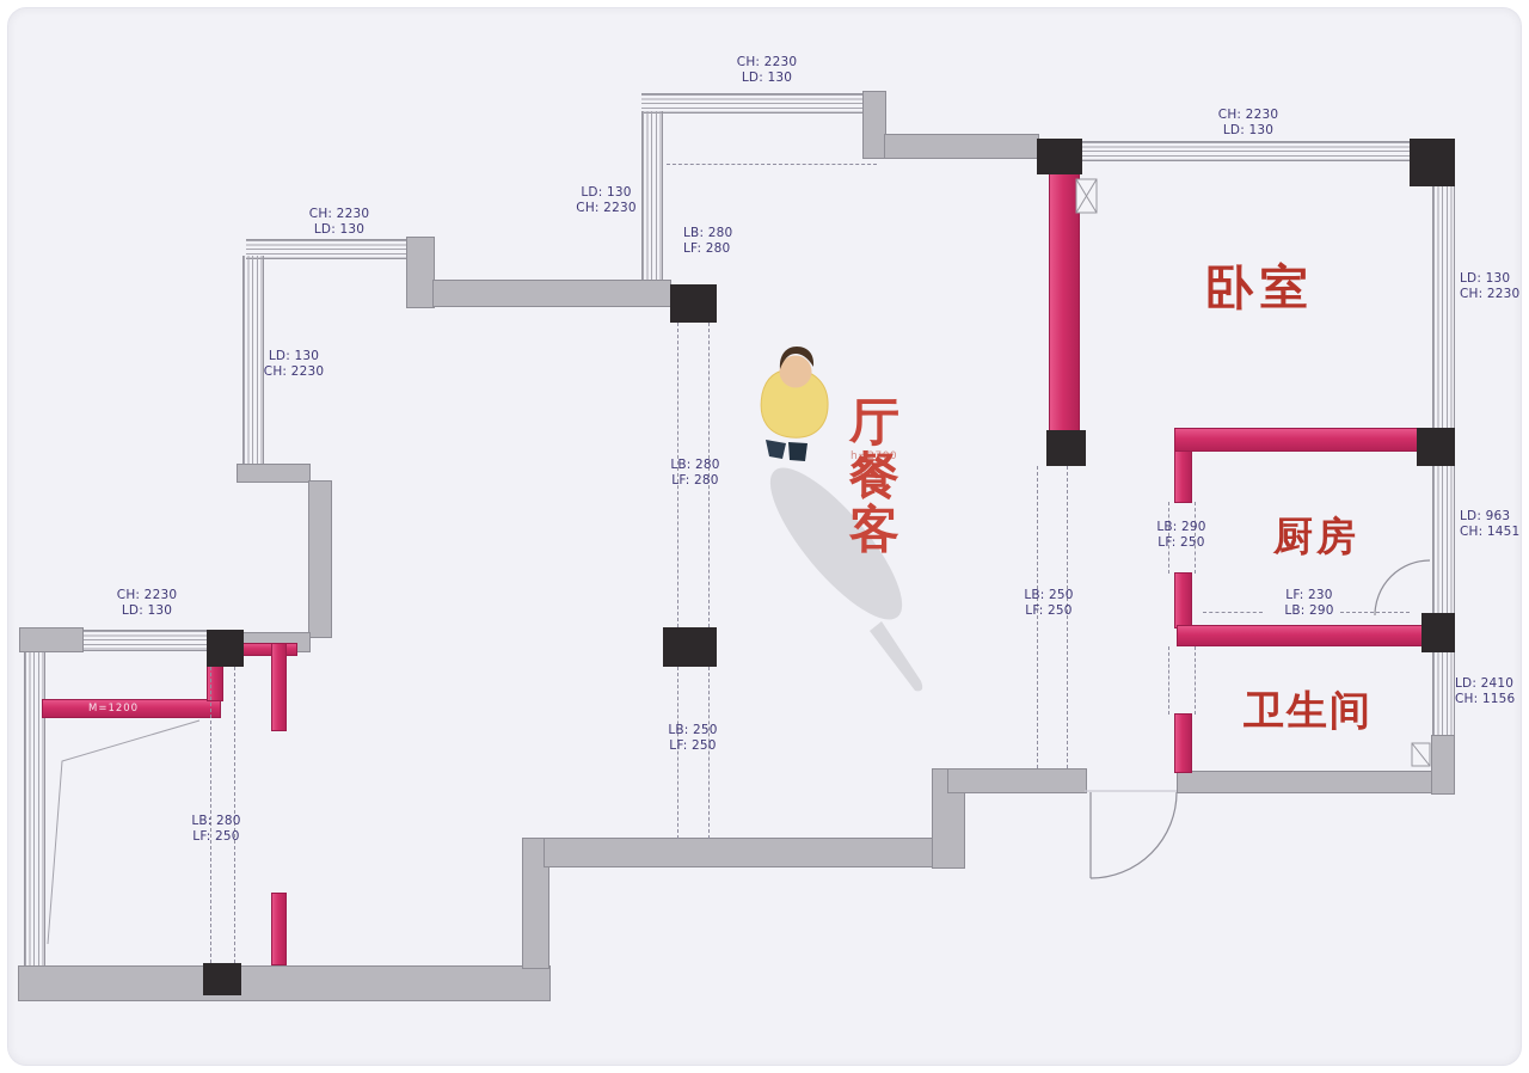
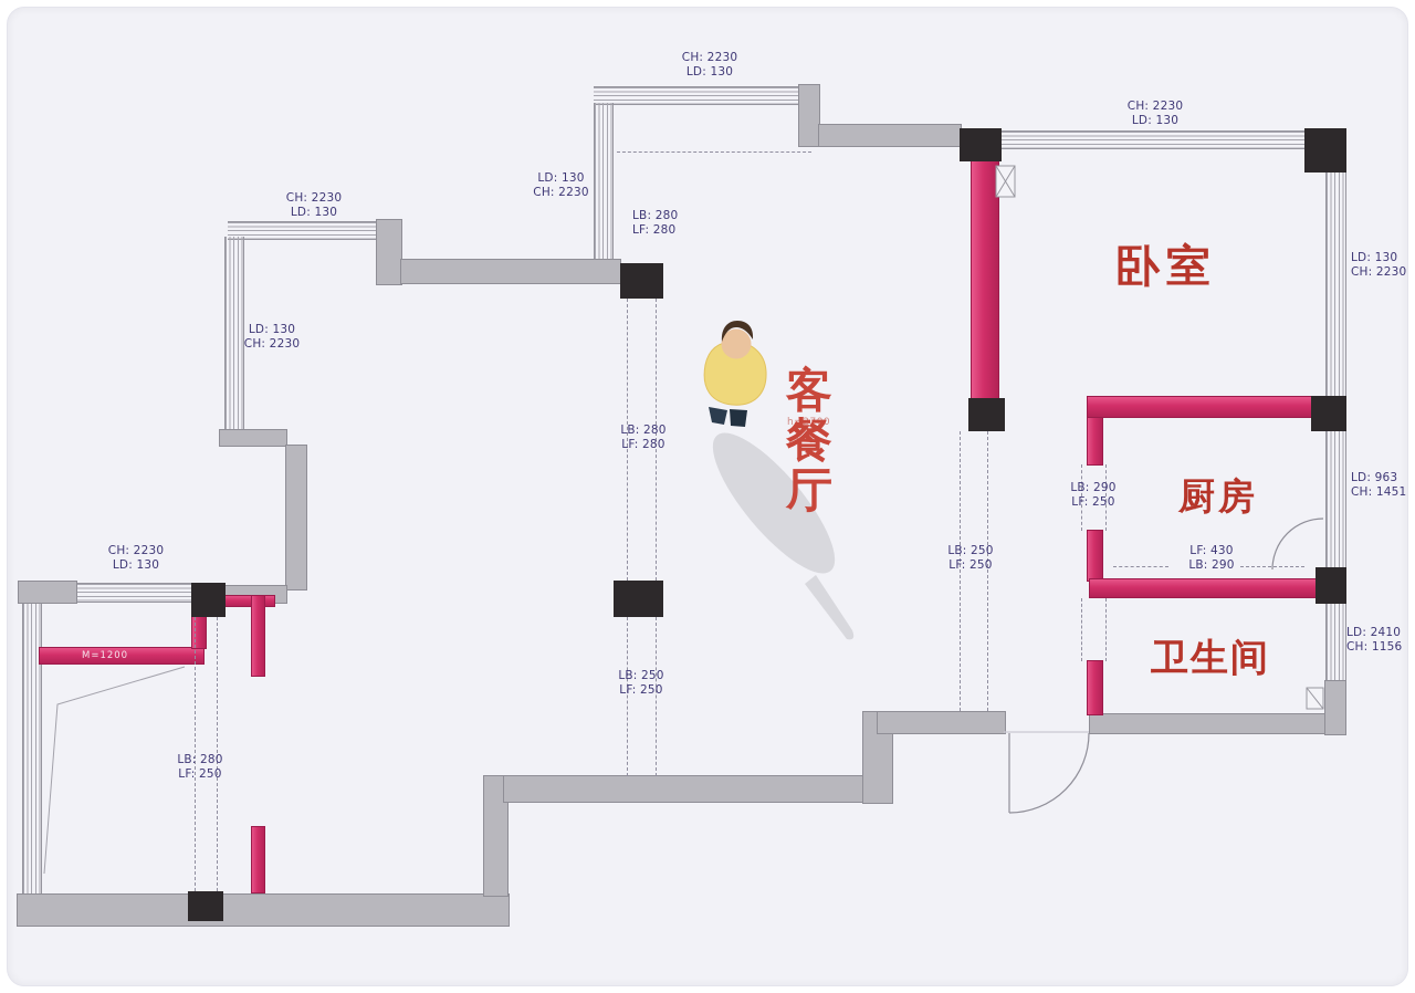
  卧室
  厨房
  卫生间
- 厅
+ 客
  餐
- 客
+ 厅
  h=2700
  M=1200
  CH: 2230
  LD: 130
  CH: 2230
  LD: 130
  CH: 2230
  LD: 130
  LD: 130
  CH: 2230
  LD: 130
  CH: 2230
  LB: 280
  LF: 280
  LB: 280
  LF: 280
  LB: 250
  LF: 250
  LB: 250
  LF: 250
  LB: 290
  LF: 250
- LF: 230
+ LF: 430
  LB: 290
  LD: 130
  CH: 2230
  LD: 963
  CH: 1451
  LD: 2410
  CH: 1156
  CH: 2230
  LD: 130
  LB: 280
  LF: 250
